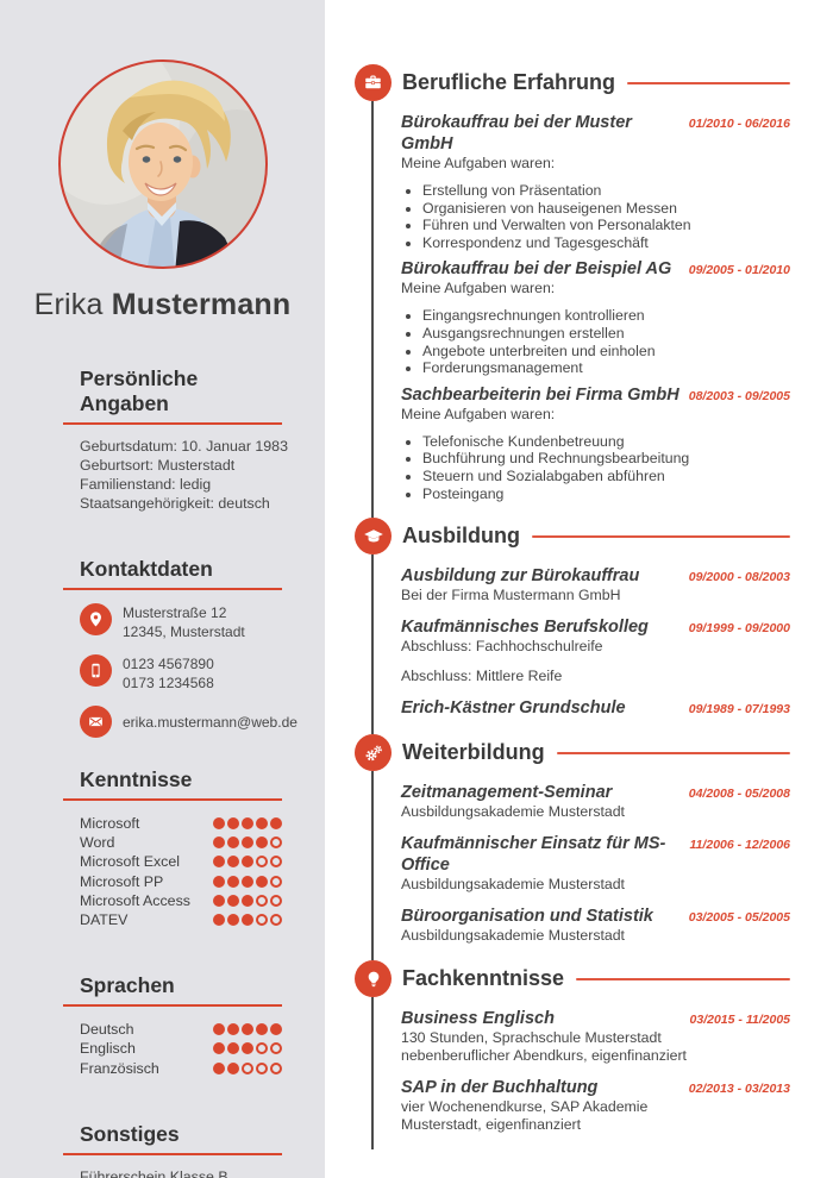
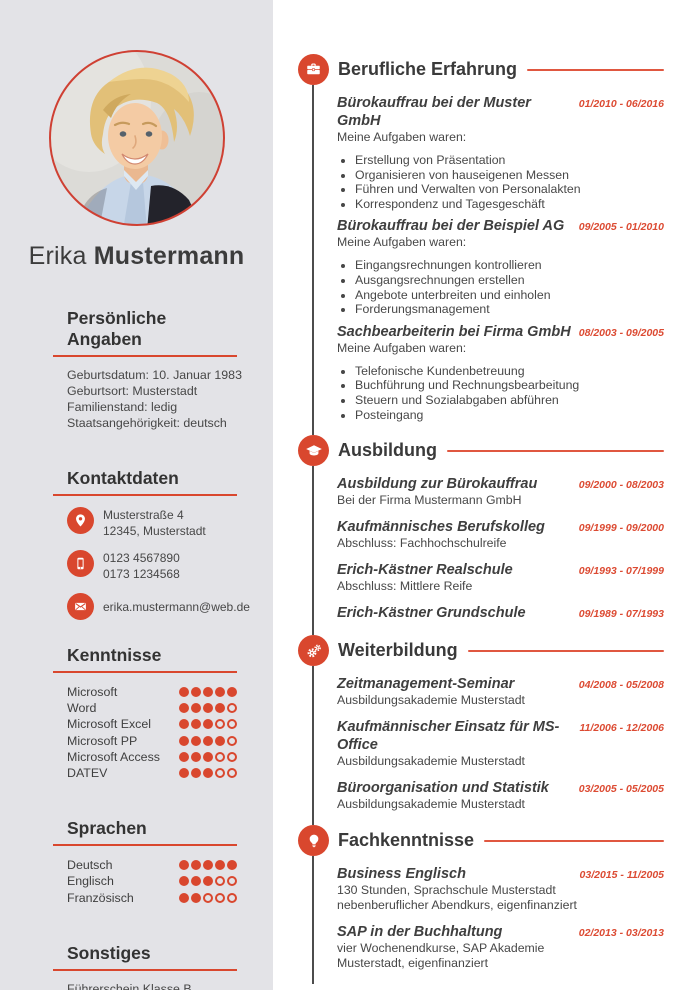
  Erika Mustermann
  Persönliche Angaben
  Geburtsdatum: 10. Januar 1983
  Geburtsort: Musterstadt
  Familienstand: ledig
  Staatsangehörigkeit: deutsch
  Kontaktdaten
- Musterstraße 12
+ Musterstraße 4
  12345, Musterstadt
  0123 4567890
  0173 1234568
  erika.mustermann@web.de
  Kenntnisse
  Microsoft
  Word
  Microsoft Excel
  Microsoft PP
  Microsoft Access
  DATEV
  Sprachen
  Deutsch
  Englisch
  Französisch
  Sonstiges
  Führerschein Klasse B
  Berufliche Erfahrung
  Bürokauffrau bei der Muster GmbH
  01/2010 - 06/2016
  Meine Aufgaben waren:
  Erstellung von Präsentation
  Organisieren von hauseigenen Messen
  Führen und Verwalten von Personalakten
  Korrespondenz und Tagesgeschäft
  Bürokauffrau bei der Beispiel AG
  09/2005 - 01/2010
  Meine Aufgaben waren:
  Eingangsrechnungen kontrollieren
  Ausgangsrechnungen erstellen
  Angebote unterbreiten und einholen
  Forderungsmanagement
  Sachbearbeiterin bei Firma GmbH
  08/2003 - 09/2005
  Meine Aufgaben waren:
  Telefonische Kundenbetreuung
  Buchführung und Rechnungsbearbeitung
  Steuern und Sozialabgaben abführen
  Posteingang
  Ausbildung
  Ausbildung zur Bürokauffrau
  09/2000 - 08/2003
  Bei der Firma Mustermann GmbH
  Kaufmännisches Berufskolleg
  09/1999 - 09/2000
  Abschluss: Fachhochschulreife
+ Erich-Kästner Realschule
+ 09/1993 - 07/1999
  Abschluss: Mittlere Reife
  Erich-Kästner Grundschule
  09/1989 - 07/1993
  Weiterbildung
  Zeitmanagement-Seminar
  04/2008 - 05/2008
  Ausbildungsakademie Musterstadt
  Kaufmännischer Einsatz für MS-Office
  11/2006 - 12/2006
  Ausbildungsakademie Musterstadt
  Büroorganisation und Statistik
  03/2005 - 05/2005
  Ausbildungsakademie Musterstadt
  Fachkenntnisse
  Business Englisch
  03/2015 - 11/2005
  130 Stunden, Sprachschule Musterstadt
  nebenberuflicher Abendkurs, eigenfinanziert
  SAP in der Buchhaltung
  02/2013 - 03/2013
  vier Wochenendkurse, SAP Akademie
  Musterstadt, eigenfinanziert
